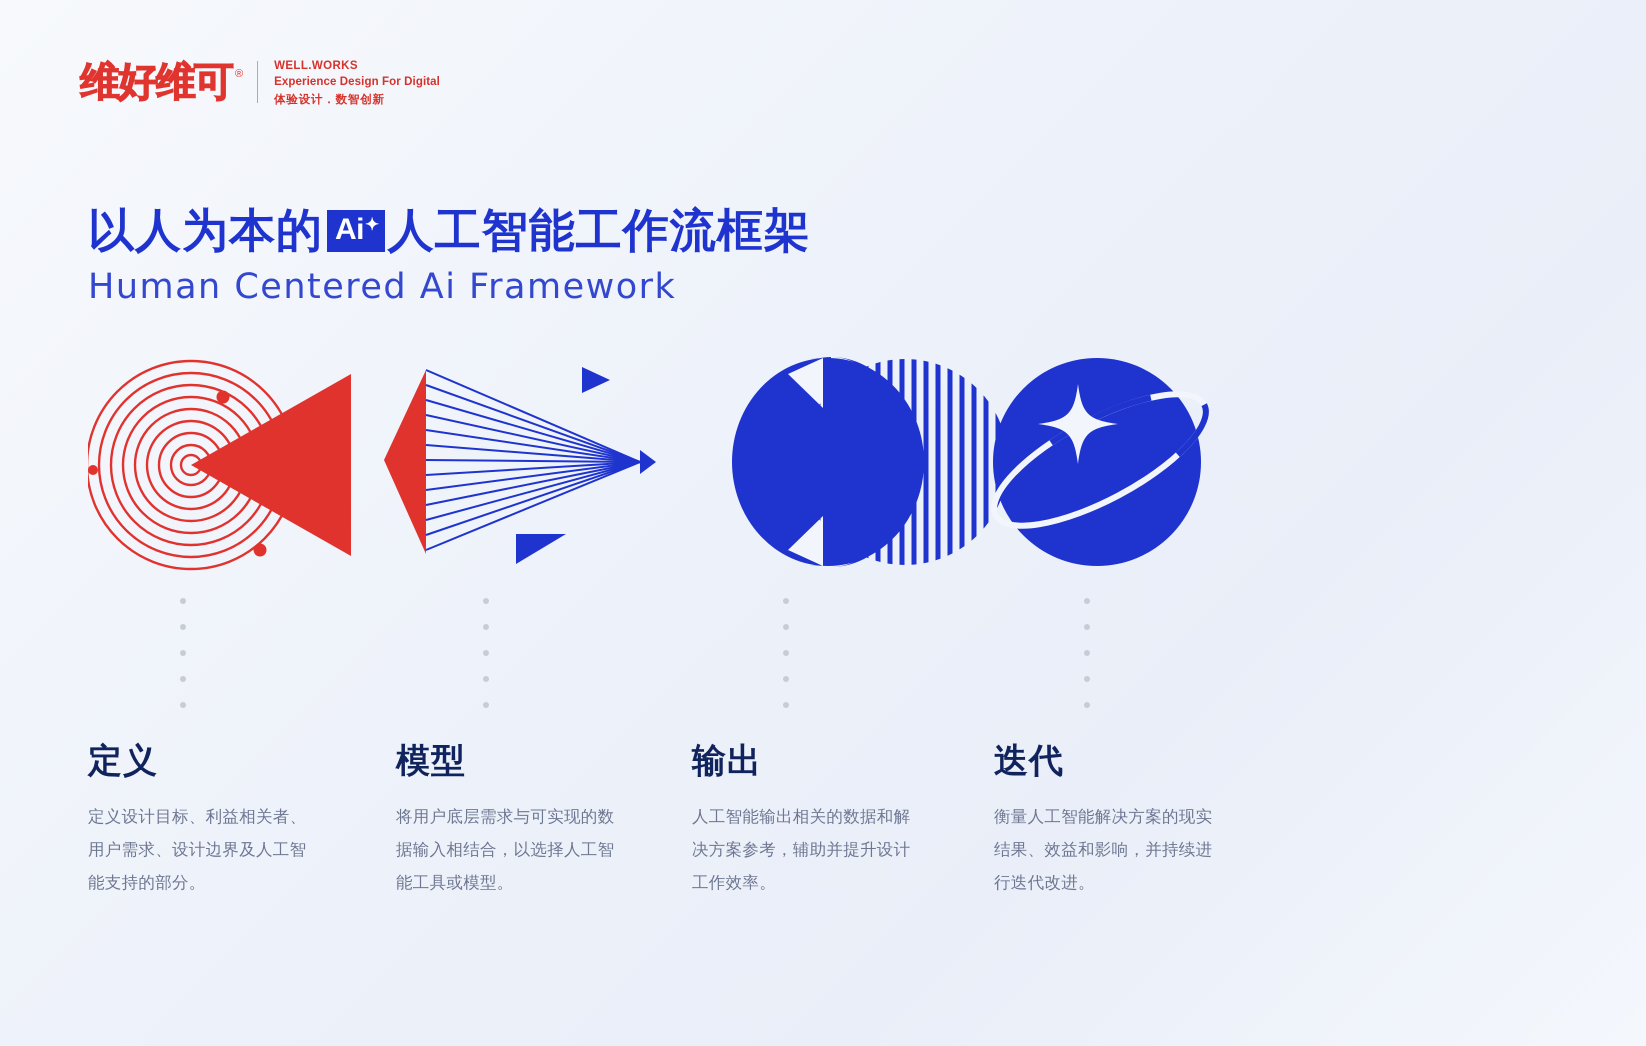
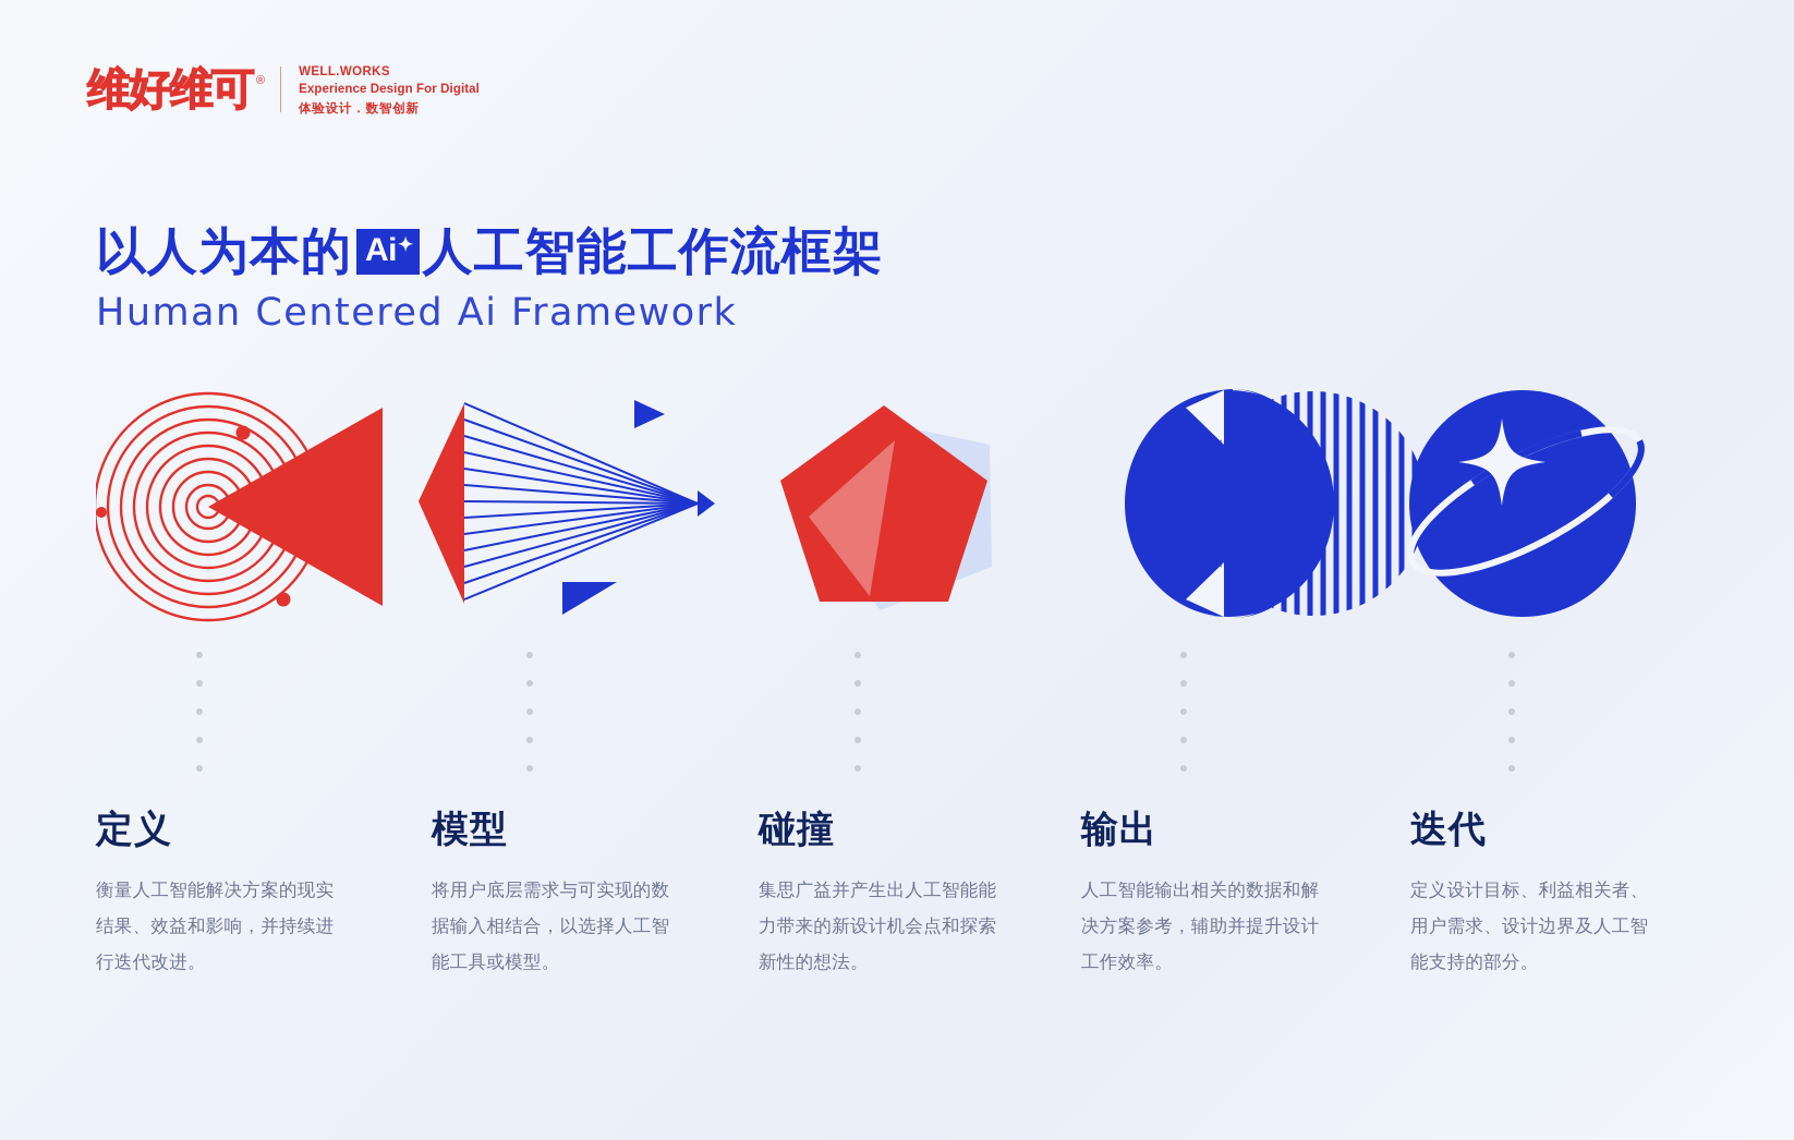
  维好维可
  ®
  WELL.WORKS
  Experience Design For Digital
  体验设计．数智创新
  以人为本的
  Ai
  ✦
  人工智能工作流框架
  Human Centered Ai Framework
  定义
- 定义设计目标、利益相关者、用户需求、设计边界及人工智能支持的部分。
+ 衡量人工智能解决方案的现实结果、效益和影响，并持续进行迭代改进。
  模型
  将用户底层需求与可实现的数据输入相结合，以选择人工智能工具或模型。
+ 碰撞
+ 集思广益并产生出人工智能能力带来的新设计机会点和探索新性的想法。
  输出
  人工智能输出相关的数据和解决方案参考，辅助并提升设计工作效率。
  迭代
- 衡量人工智能解决方案的现实结果、效益和影响，并持续进行迭代改进。
+ 定义设计目标、利益相关者、用户需求、设计边界及人工智能支持的部分。
